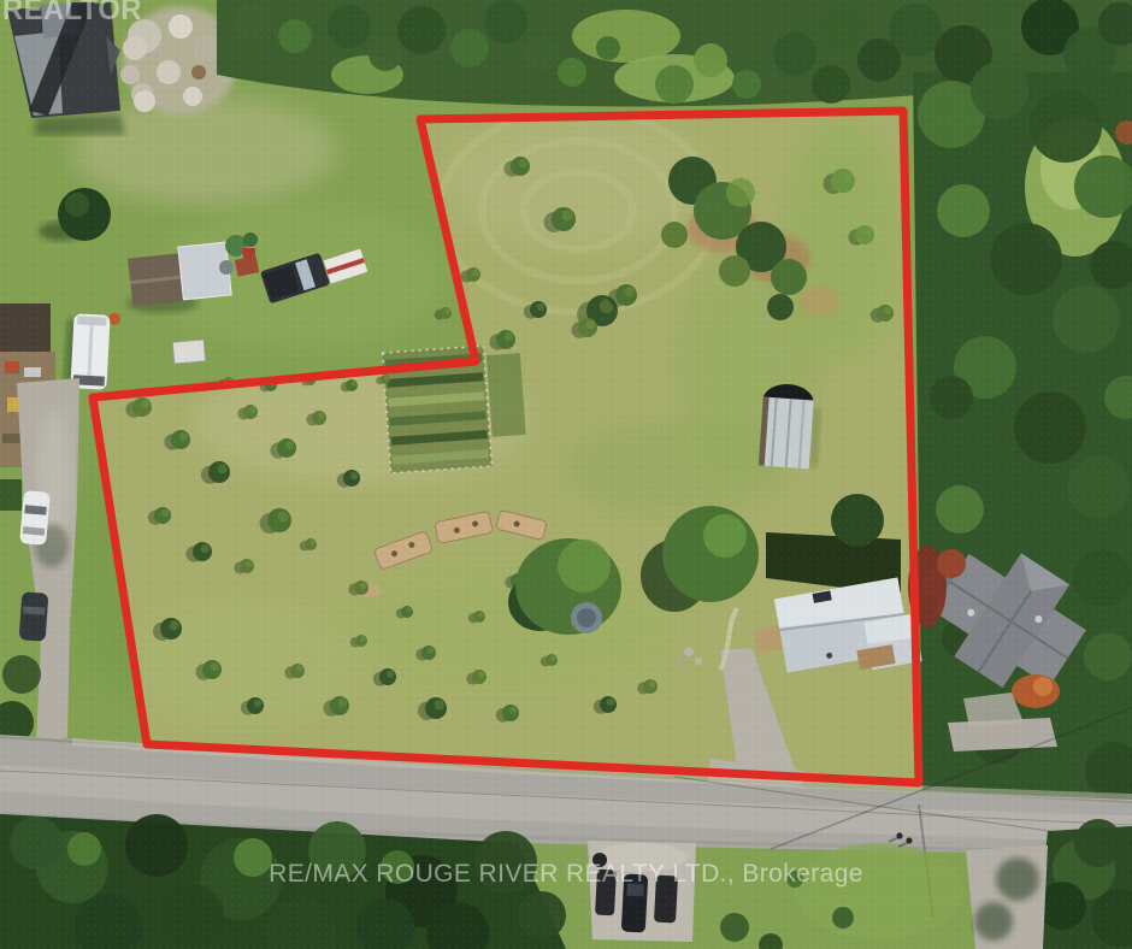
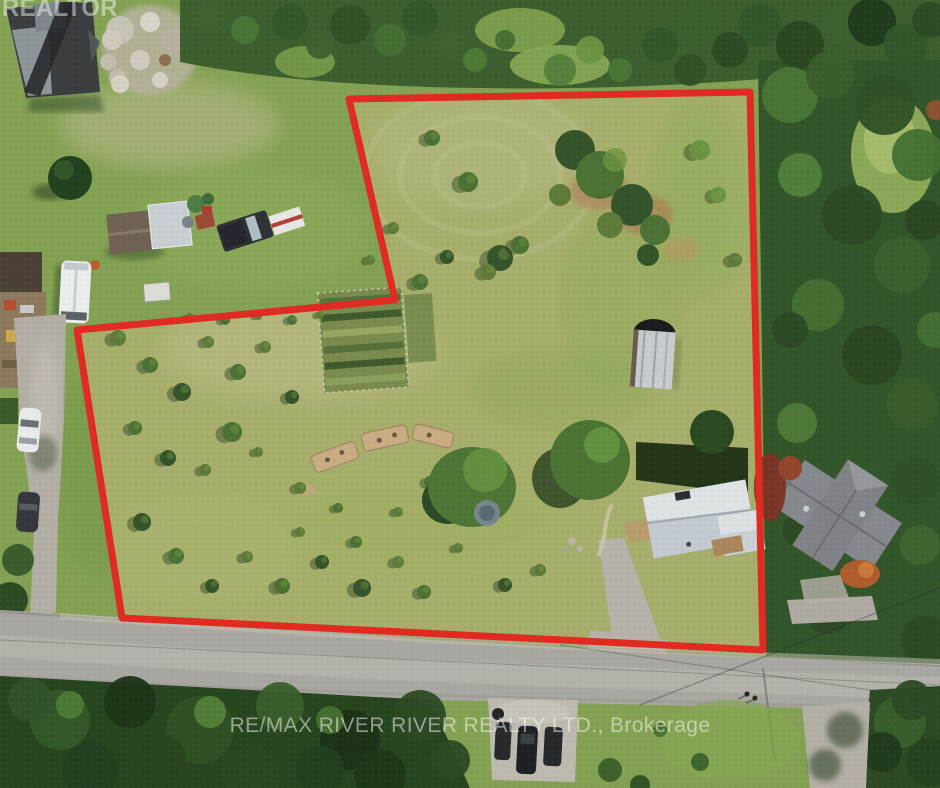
  REALTOR
- RE/MAX ROUGE RIVER REALTY LTD., Brokerage
+ RE/MAX RIVER RIVER REALTY LTD., Brokerage
